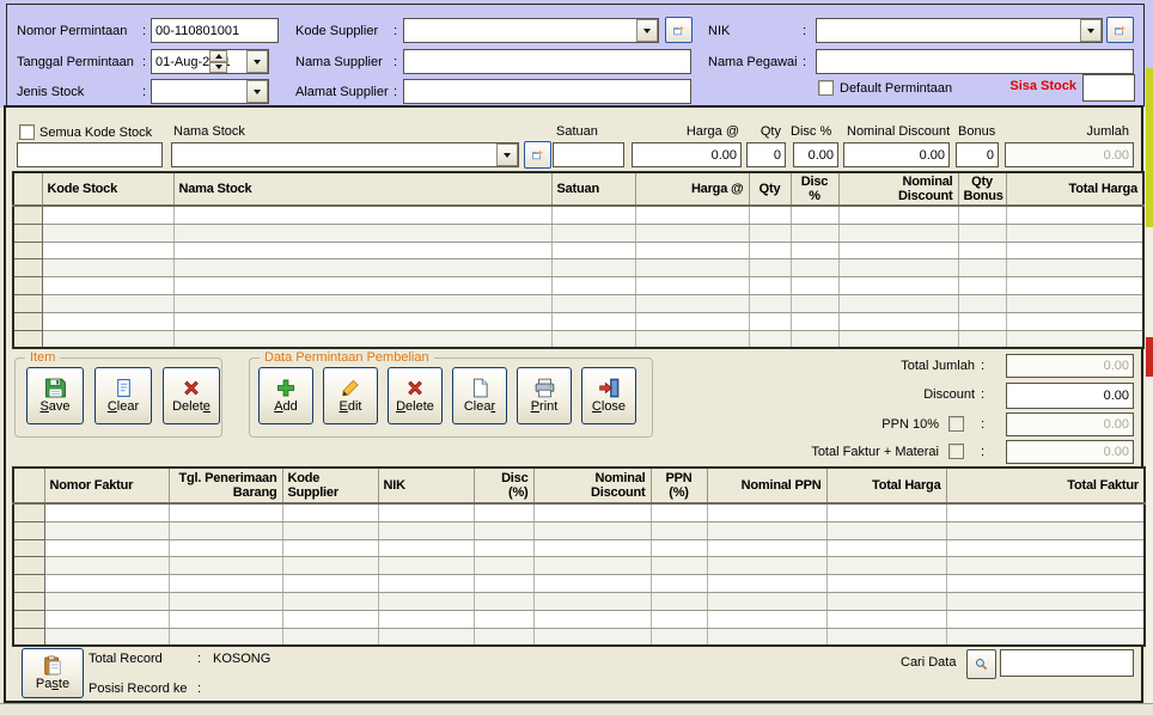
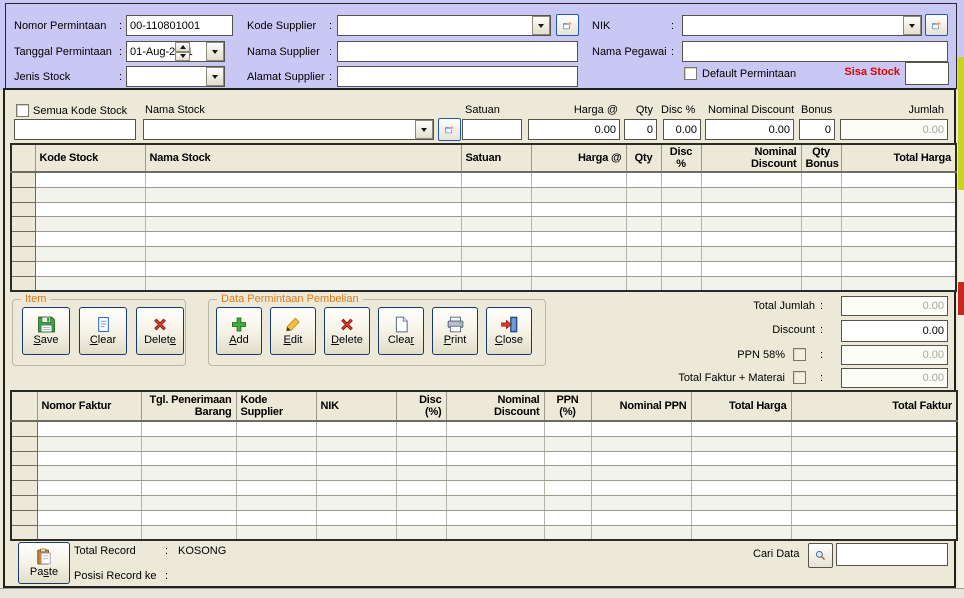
  Nomor Permintaan
  :
  00-110801001
  Tanggal Permintaan
  :
  01-Aug-21
  Jenis Stock
  :
  Kode Supplier
  :
  Nama Supplier
  :
  Alamat Supplier
  :
  NIK
  :
  Nama Pegawai
  :
  Default Permintaan
  Sisa Stock
  Semua Kode Stock
  Nama Stock
  Satuan
  Harga @
  0.00
  Qty
  0
  Disc %
  0.00
  Nominal Discount
  0.00
  Bonus
  0
  Jumlah
  0.00
  	Kode Stock	Nama Stock	Satuan	Harga @	Qty	Disc%	NominalDiscount	QtyBonus	Total Harga
  Item
  Save
  Clear
  Delete
  Data Permintaan Pembelian
  Add
  Edit
  Delete
  Clear
  Print
  Close
  Total Jumlah
  :
  0.00
  Discount
  :
  0.00
- PPN 10%
+ PPN 58%
  :
  0.00
  Total Faktur + Materai
  :
  0.00
  	Nomor Faktur	Tgl. PenerimaanBarang	KodeSupplier	NIK	Disc(%)	NominalDiscount	PPN(%)	Nominal PPN	Total Harga	Total Faktur
  Paste
  Total Record
  :
  KOSONG
  Posisi Record ke
  :
  Cari Data
